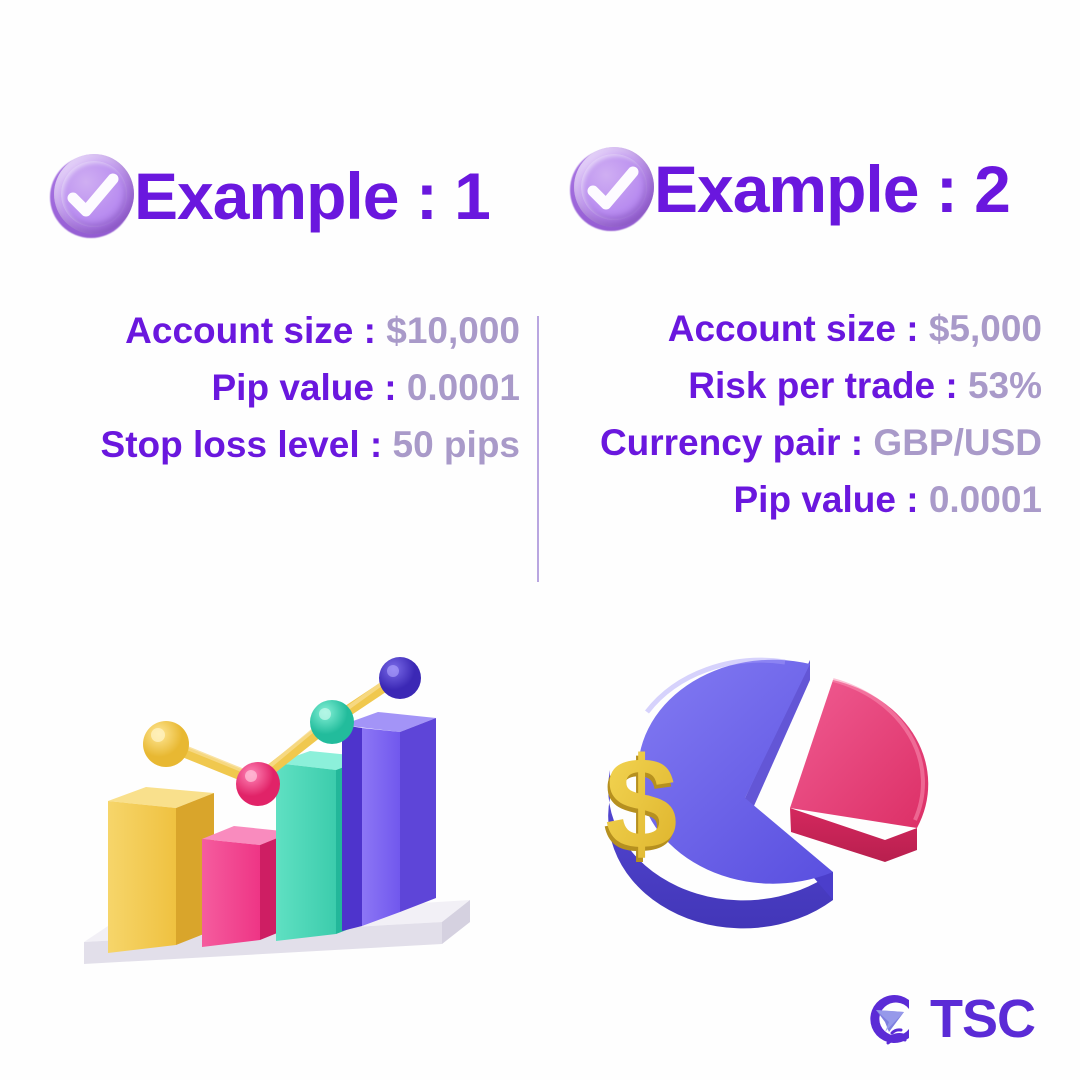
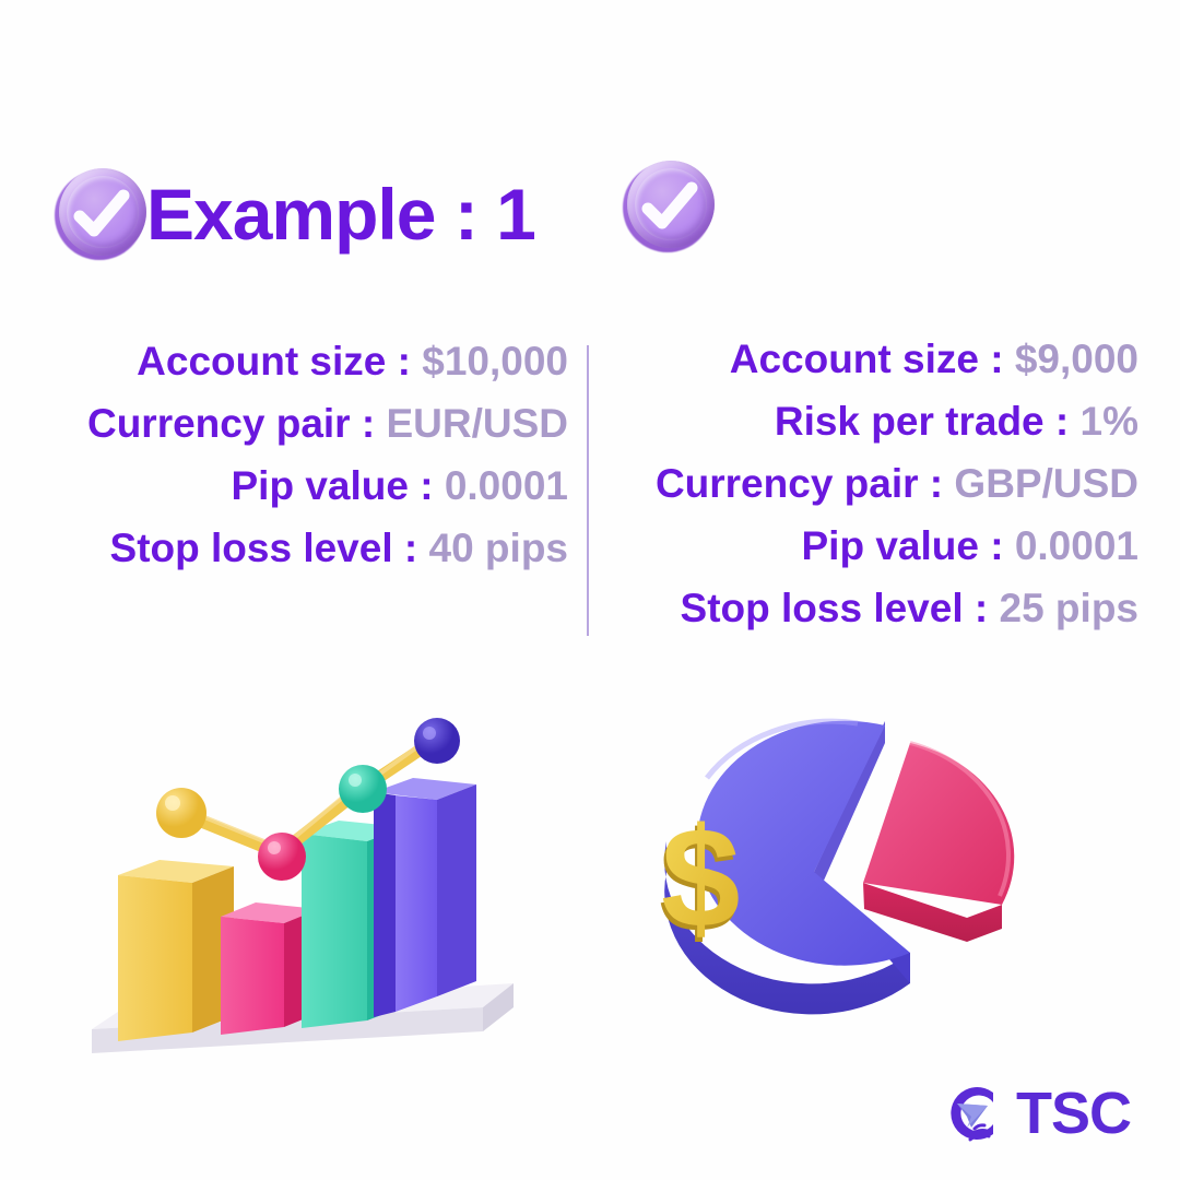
  Example : 1
- Example : 2
  Account size : $10,000
+ Currency pair : EUR/USD
  Pip value : 0.0001
- Stop loss level : 50 pips
+ Stop loss level : 40 pips
- Account size : $5,000
+ Account size : $9,000
- Risk per trade : 53%
+ Risk per trade : 1%
  Currency pair : GBP/USD
  Pip value : 0.0001
+ Stop loss level : 25 pips
  $
  TSC
